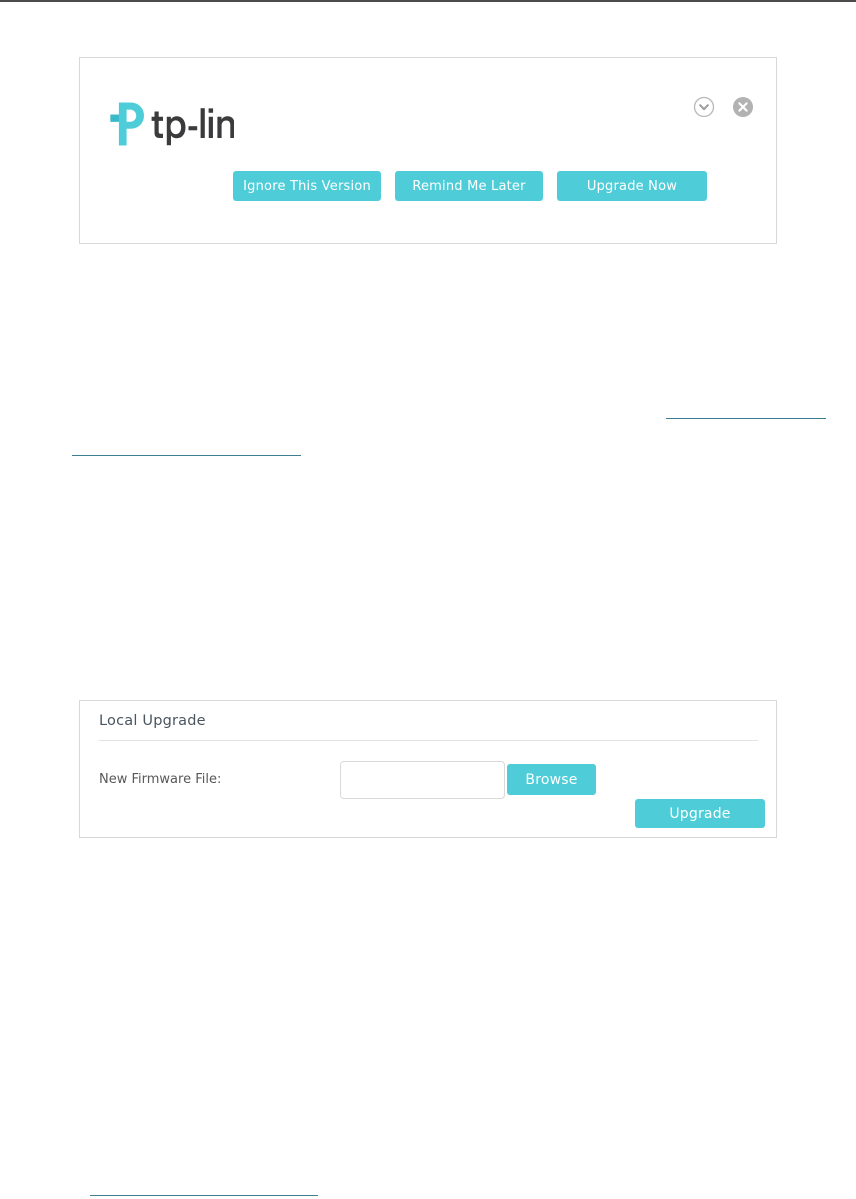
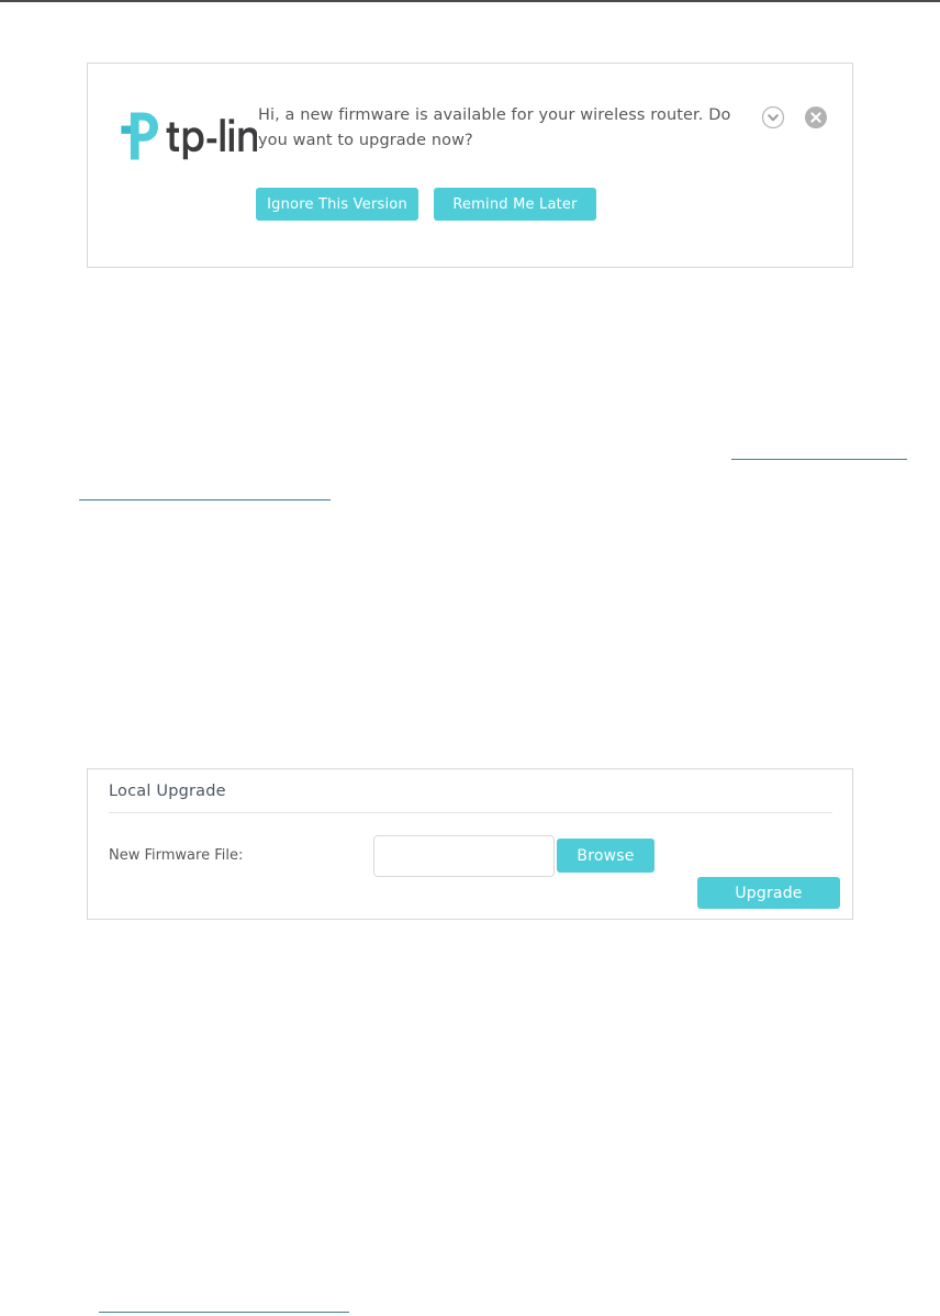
+ Hi, a new firmware is available for your wireless router. Do you want to upgrade now?
  Ignore This Version
  Remind Me Later
- Upgrade Now
  Local Upgrade
  New Firmware File:
  Browse
  Upgrade
